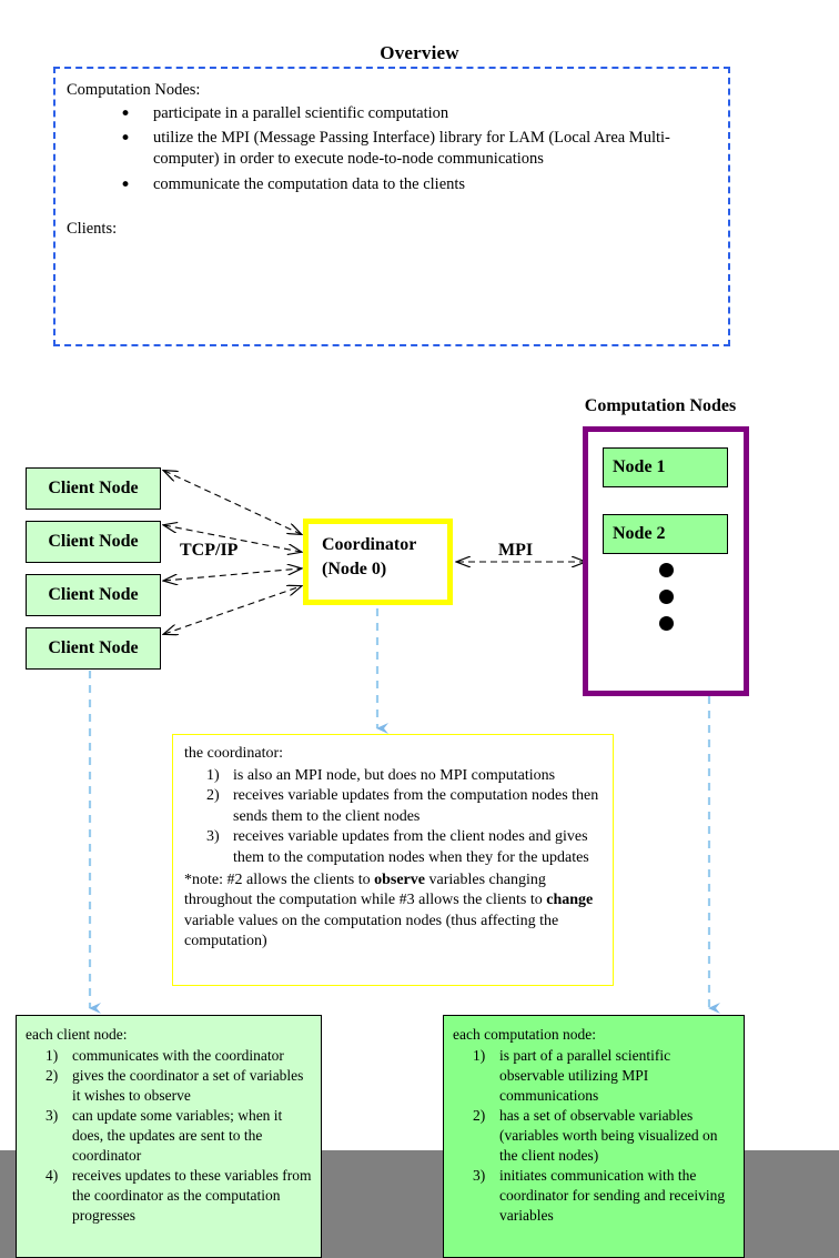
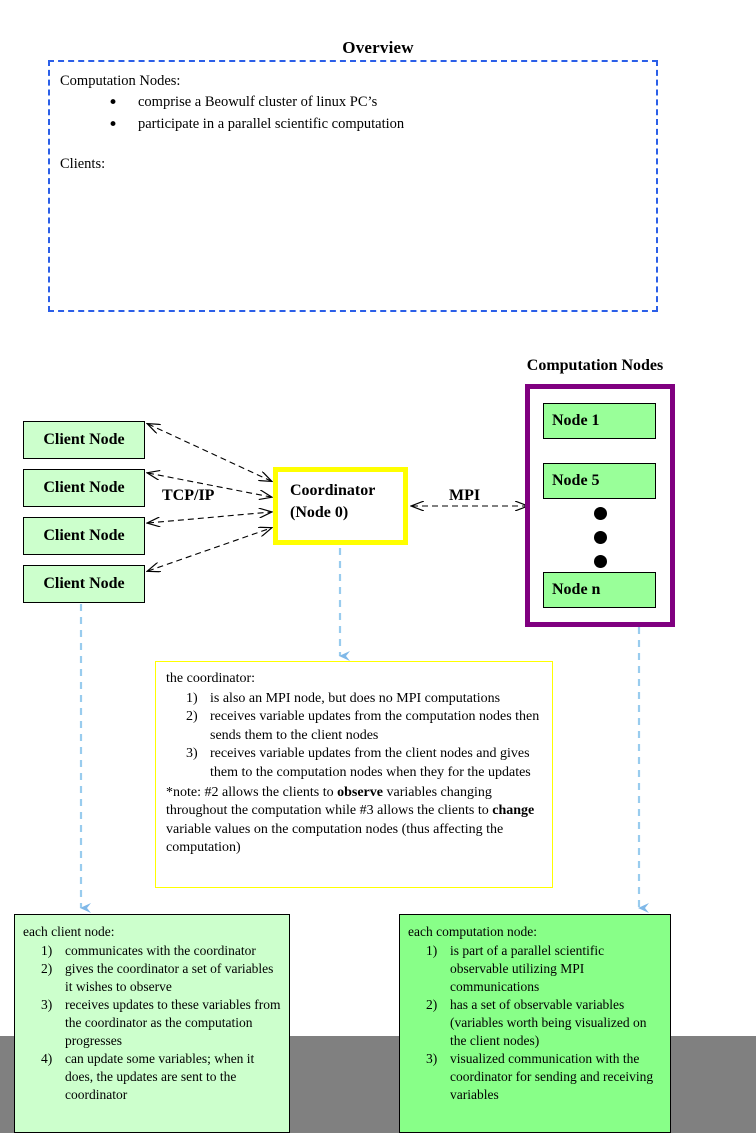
  Overview
  Computation Nodes:
+ comprise a Beowulf cluster of linux PC’s
  participate in a parallel scientific computation
- utilize the MPI (Message Passing Interface) library for LAM (Local Area Multi-computer) in order to execute node-to-node communications
- communicate the computation data to the clients
  Clients:
  Computation Nodes
  Client Node
  Client Node
  Client Node
  Client Node
  TCP/IP
  Coordinator
  (Node 0)
  MPI
  Node 1
- Node 2
+ Node 5
+ Node n
  the coordinator:
  1)
  is also an MPI node, but does no MPI computations
  2)
  receives variable updates from the computation nodes then sends them to the client nodes
  3)
  receives variable updates from the client nodes and gives them to the computation nodes when they for the updates
  *note: #2 allows the clients to observe variables changing throughout the computation while #3 allows the clients to change variable values on the computation nodes (thus affecting the computation)
  each client node:
  1)
  communicates with the coordinator
  2)
  gives the coordinator a set of variables it wishes to observe
  3)
- can update some variables; when it does, the updates are sent to the coordinator
+ receives updates to these variables from the coordinator as the computation progresses
  4)
- receives updates to these variables from the coordinator as the computation progresses
+ can update some variables; when it does, the updates are sent to the coordinator
  each computation node:
  1)
  is part of a parallel scientific observable utilizing MPI communications
  2)
  has a set of observable variables (variables worth being visualized on the client nodes)
  3)
- initiates communication with the coordinator for sending and receiving variables
+ visualized communication with the coordinator for sending and receiving variables
